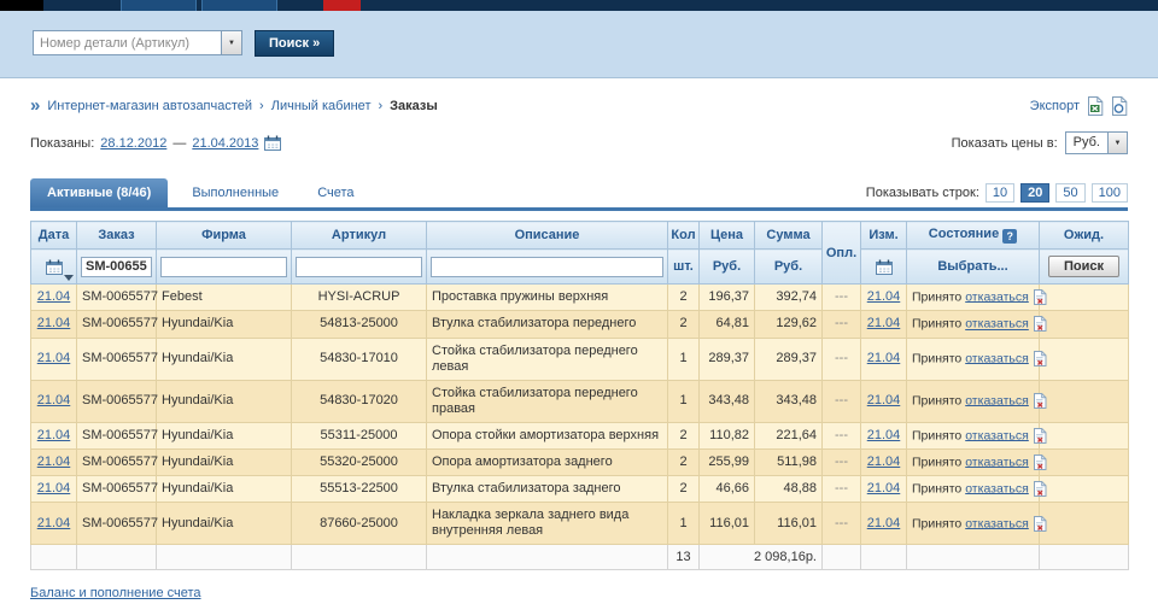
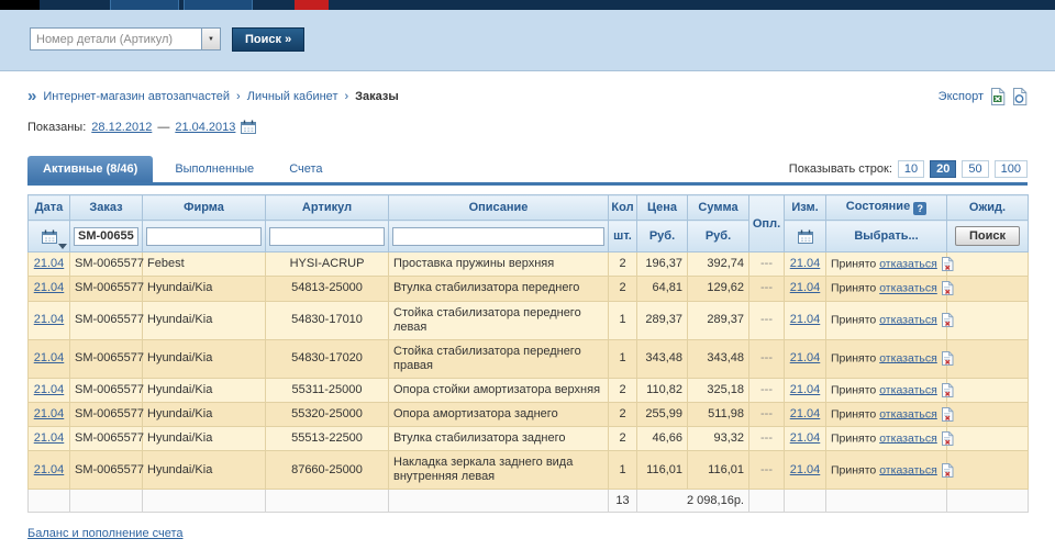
  Номер детали (Артикул)
  Поиск »
  »
  Интернет-магазин автозапчастей
  ›
  Личный кабинет
  ›
  Заказы
  Экспорт
  Показаны:
  28.12.2012
  —
  21.04.2013
- Показать цены в:
- Руб.
  Активные (8/46)
  Выполненные
  Счета
  Показывать строк:
  10
  20
  50
  100
  Дата	Заказ	Фирма	Артикул	Описание	Кол	Цена	Сумма	Опл.	Изм.	Состояние ?	Ожид.
  	SM-00655				шт.	Руб.	Руб.		Выбрать...	Поиск
  21.04	SM-0065577	Febest	HYSI-ACRUP	Проставка пружины верхняя	2	196,37	392,74	---	21.04	Принято отказаться
  21.04	SM-0065577	Hyundai/Kia	54813-25000	Втулка стабилизатора переднего	2	64,81	129,62	---	21.04	Принято отказаться
  21.04	SM-0065577	Hyundai/Kia	54830-17010	Стойка стабилизатора переднего левая	1	289,37	289,37	---	21.04	Принято отказаться
  21.04	SM-0065577	Hyundai/Kia	54830-17020	Стойка стабилизатора переднего правая	1	343,48	343,48	---	21.04	Принято отказаться
- 21.04	SM-0065577	Hyundai/Kia	55311-25000	Опора стойки амортизатора верхняя	2	110,82	221,64	---	21.04	Принято отказаться
+ 21.04	SM-0065577	Hyundai/Kia	55311-25000	Опора стойки амортизатора верхняя	2	110,82	325,18	---	21.04	Принято отказаться
  21.04	SM-0065577	Hyundai/Kia	55320-25000	Опора амортизатора заднего	2	255,99	511,98	---	21.04	Принято отказаться
- 21.04	SM-0065577	Hyundai/Kia	55513-22500	Втулка стабилизатора заднего	2	46,66	48,88	---	21.04	Принято отказаться
+ 21.04	SM-0065577	Hyundai/Kia	55513-22500	Втулка стабилизатора заднего	2	46,66	93,32	---	21.04	Принято отказаться
  21.04	SM-0065577	Hyundai/Kia	87660-25000	Накладка зеркала заднего вида внутренняя левая	1	116,01	116,01	---	21.04	Принято отказаться
  					13	2 098,16р.
  Баланс и пополнение счета
